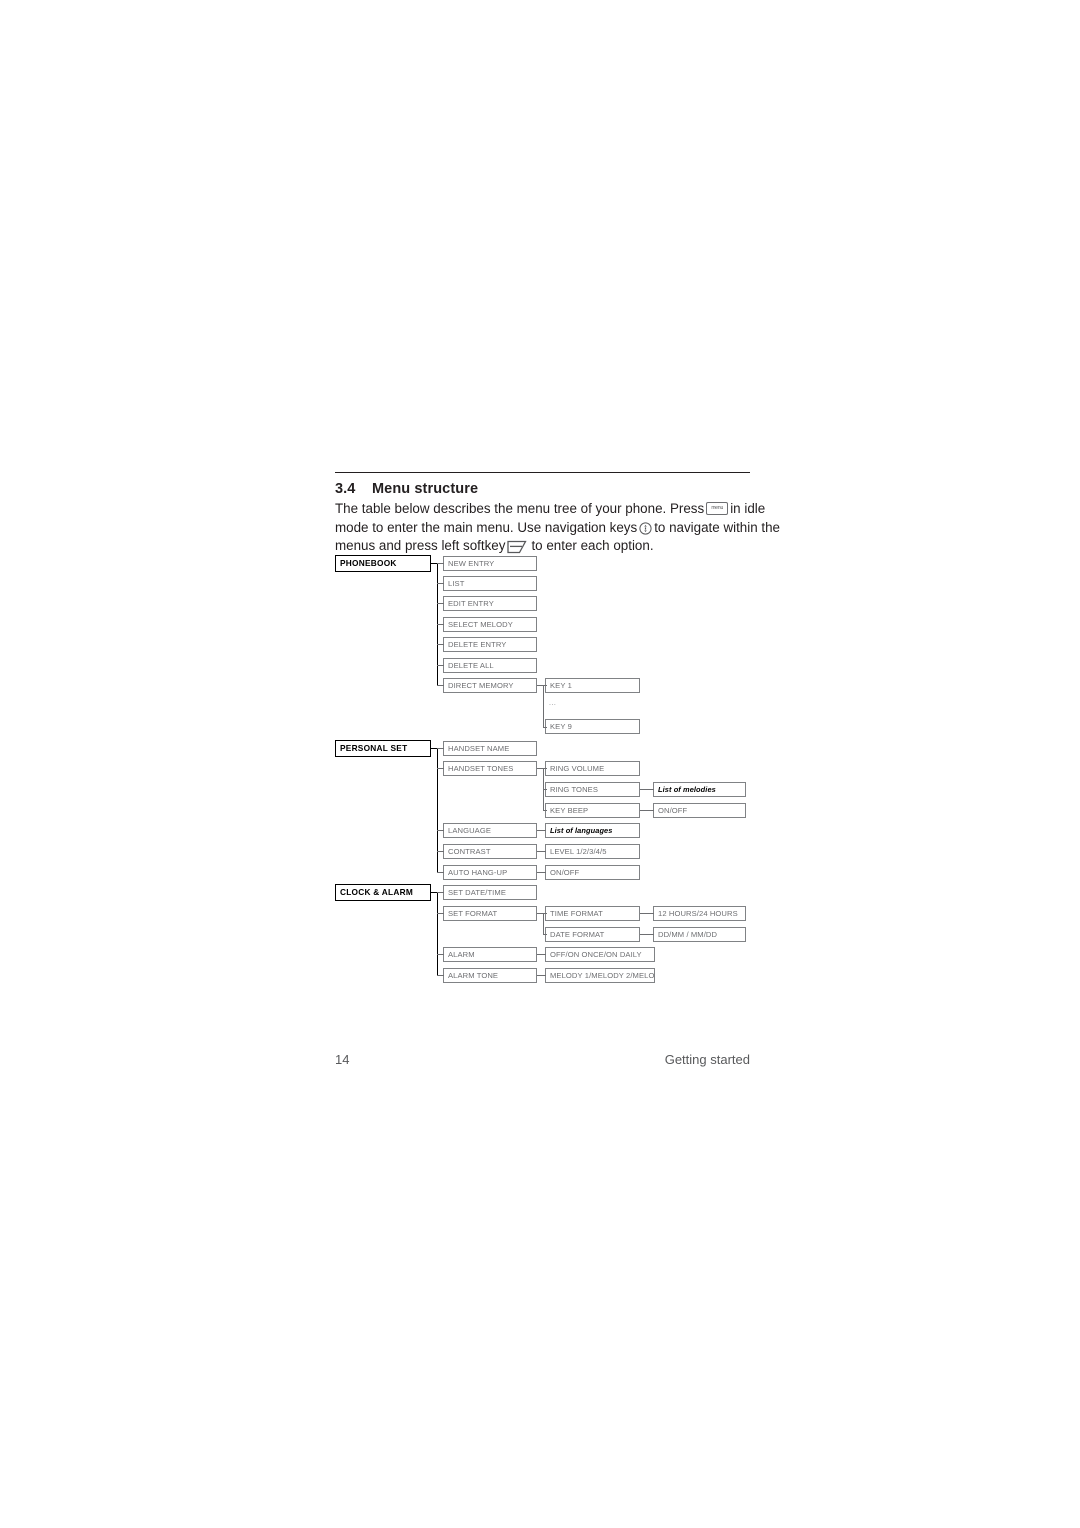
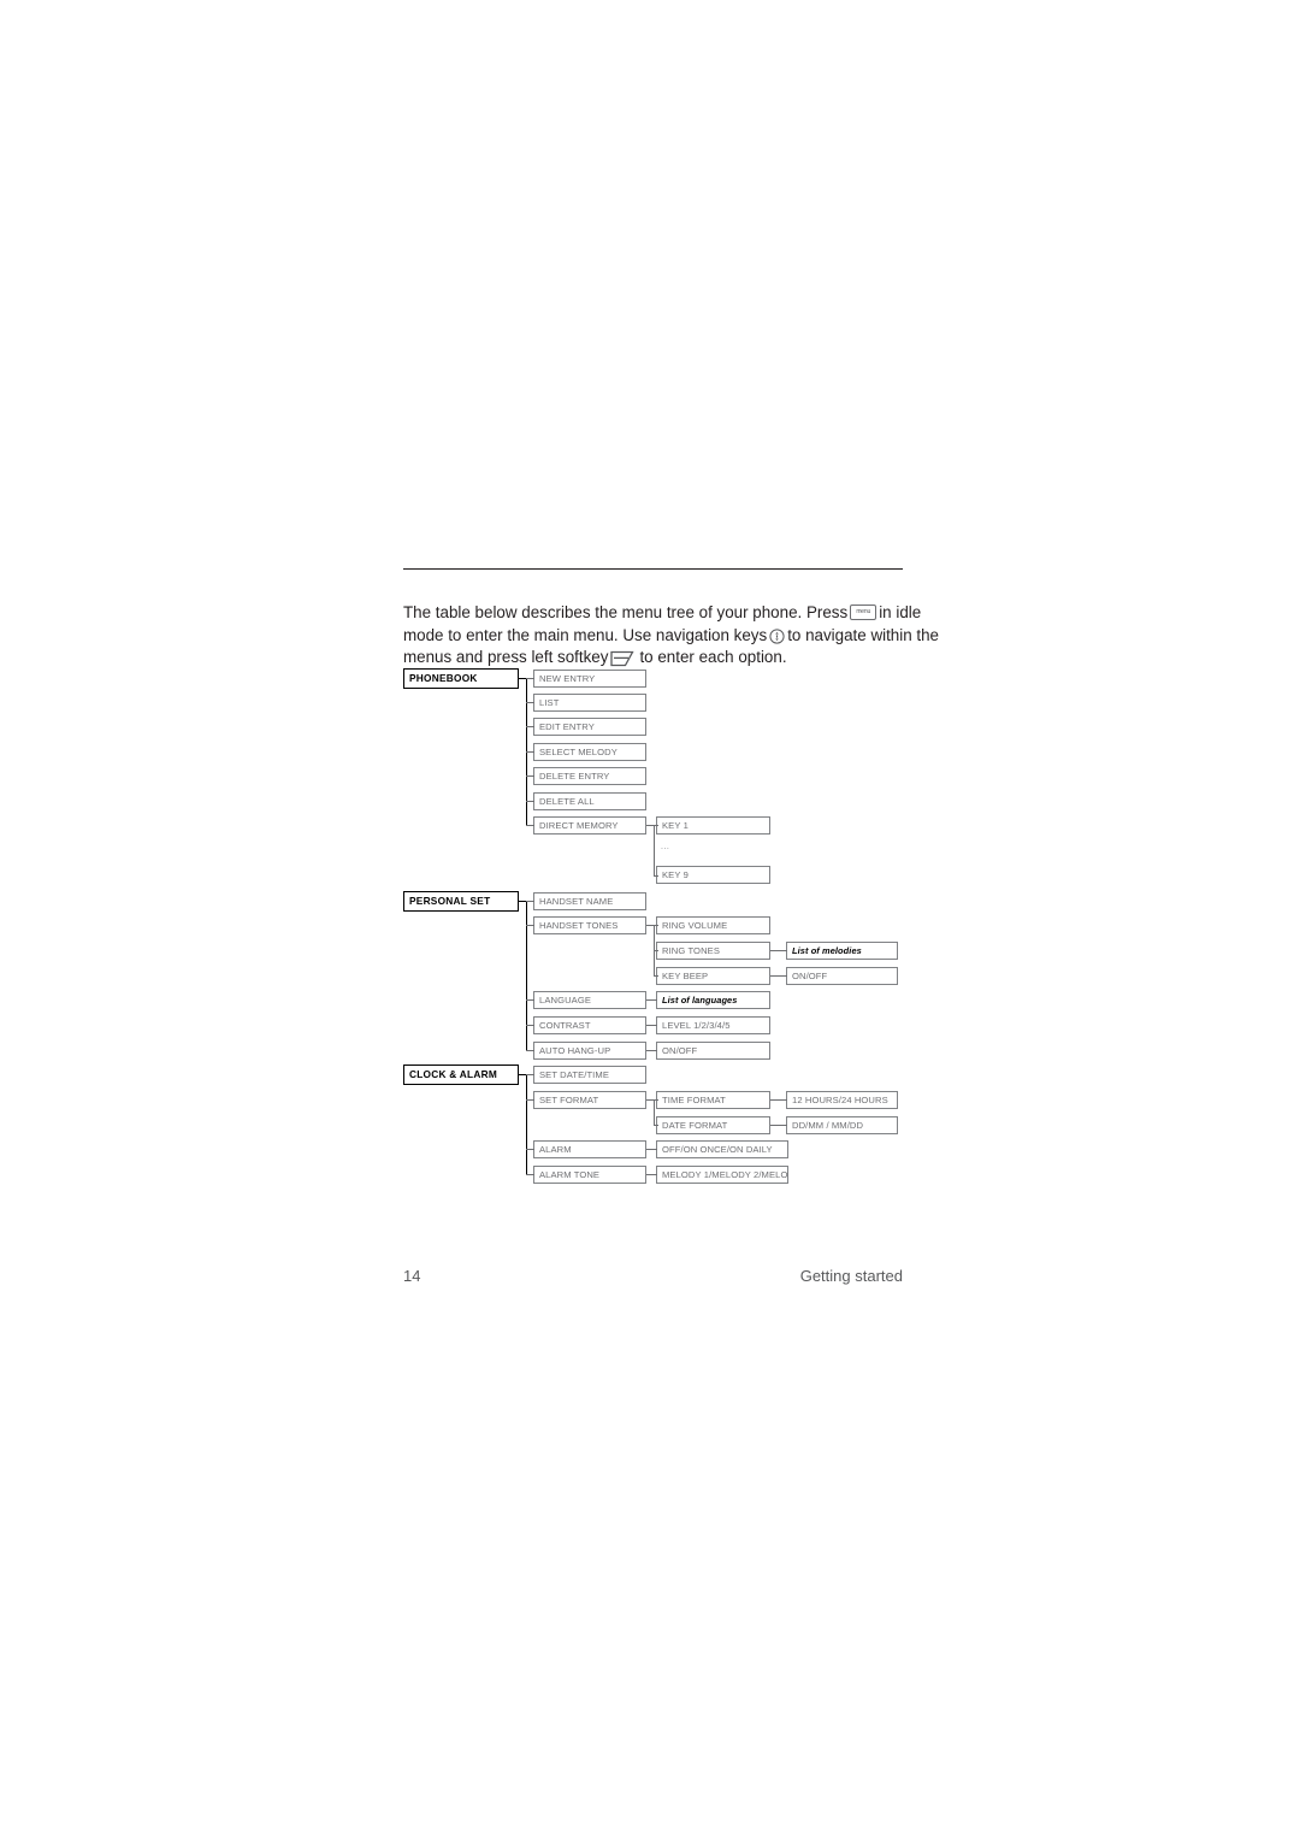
- 3.4 Menu structure
  The table below describes the menu tree of your phone. Press
  in idle
  mode to enter the main menu. Use navigation keys to navigate within the
  menus and press left softkey to enter each option.
  PHONEBOOK
  NEW ENTRY
  LIST
  EDIT ENTRY
  SELECT MELODY
  DELETE ENTRY
  DELETE ALL
  DIRECT MEMORY
  KEY 1
  KEY 9
  PERSONAL SET
  HANDSET NAME
  HANDSET TONES
  RING VOLUME
  RING TONES
  List of melodies
  KEY BEEP
  ON/OFF
  LANGUAGE
  List of languages
  CONTRAST
  LEVEL 1/2/3/4/5
  AUTO HANG-UP
  ON/OFF
  CLOCK & ALARM
  SET DATE/TIME
  SET FORMAT
  TIME FORMAT
  12 HOURS/24 HOURS
  DATE FORMAT
  DD/MM / MM/DD
  ALARM
  OFF/ON ONCE/ON DAILY
  ALARM TONE
  MELODY 1/MELODY 2/MELO
  14
  Getting started
